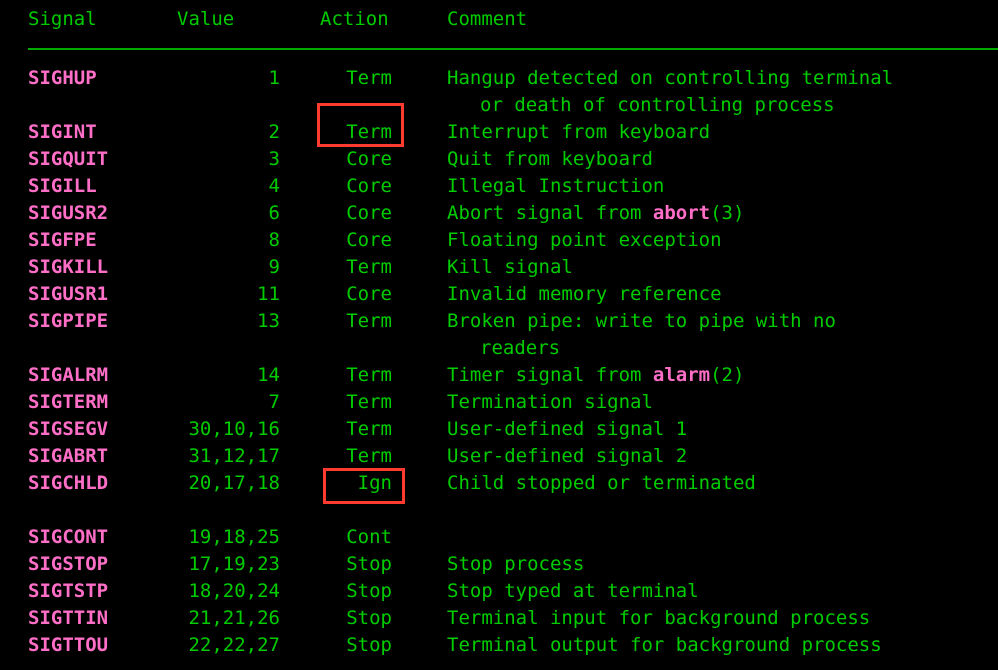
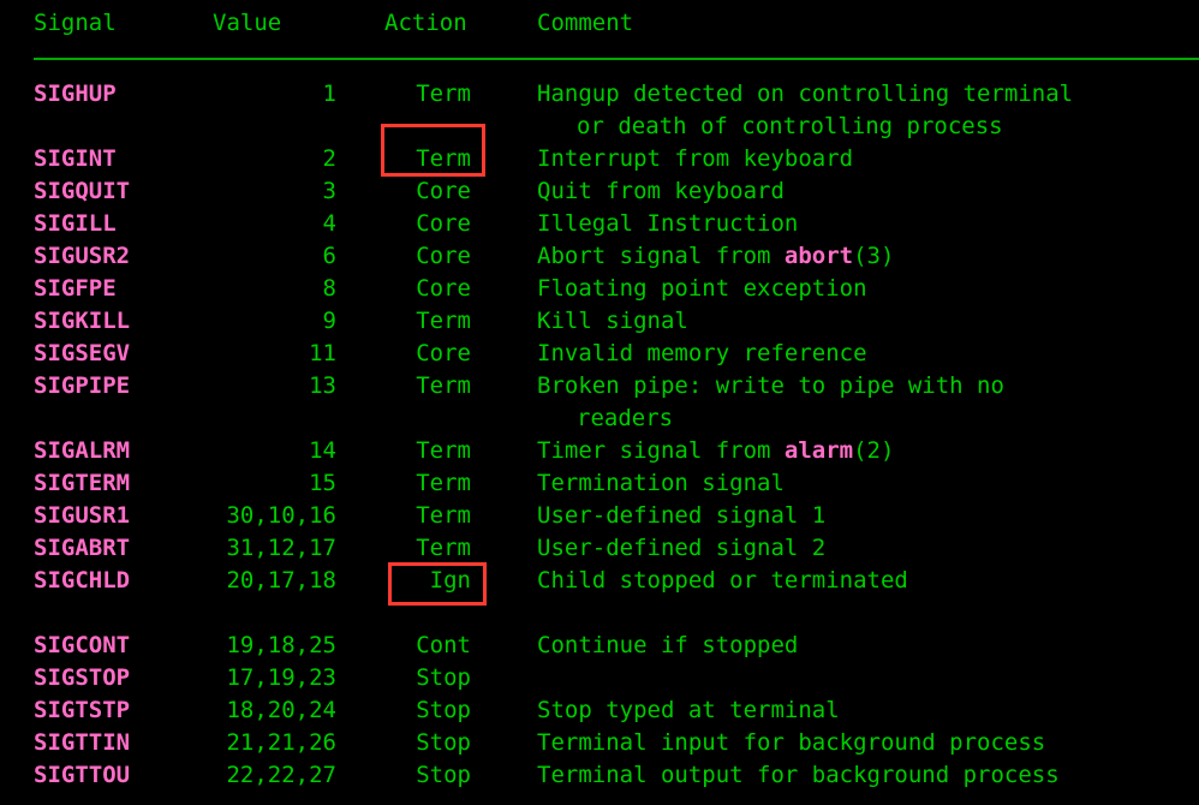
  Signal
  Value
  Action
  Comment
  SIGHUP
  1
  Term
  Hangup detected on controlling terminal
  or death of controlling process
  SIGINT
  2
  Term
  Interrupt from keyboard
  SIGQUIT
  3
  Core
  Quit from keyboard
  SIGILL
  4
  Core
  Illegal Instruction
  SIGUSR2
  6
  Core
  Abort signal from abort(3)
  SIGFPE
  8
  Core
  Floating point exception
  SIGKILL
  9
  Term
  Kill signal
- SIGUSR1
+ SIGSEGV
  11
  Core
  Invalid memory reference
  SIGPIPE
  13
  Term
  Broken pipe: write to pipe with no
  readers
  SIGALRM
  14
  Term
  Timer signal from alarm(2)
  SIGTERM
- 7
+ 15
  Term
  Termination signal
- SIGSEGV
+ SIGUSR1
  30,10,16
  Term
  User-defined signal 1
  SIGABRT
  31,12,17
  Term
  User-defined signal 2
  SIGCHLD
  20,17,18
  Ign
  Child stopped or terminated
  SIGCONT
  19,18,25
  Cont
+ Continue if stopped
  SIGSTOP
  17,19,23
  Stop
- Stop process
  SIGTSTP
  18,20,24
  Stop
  Stop typed at terminal
  SIGTTIN
  21,21,26
  Stop
  Terminal input for background process
  SIGTTOU
  22,22,27
  Stop
  Terminal output for background process
